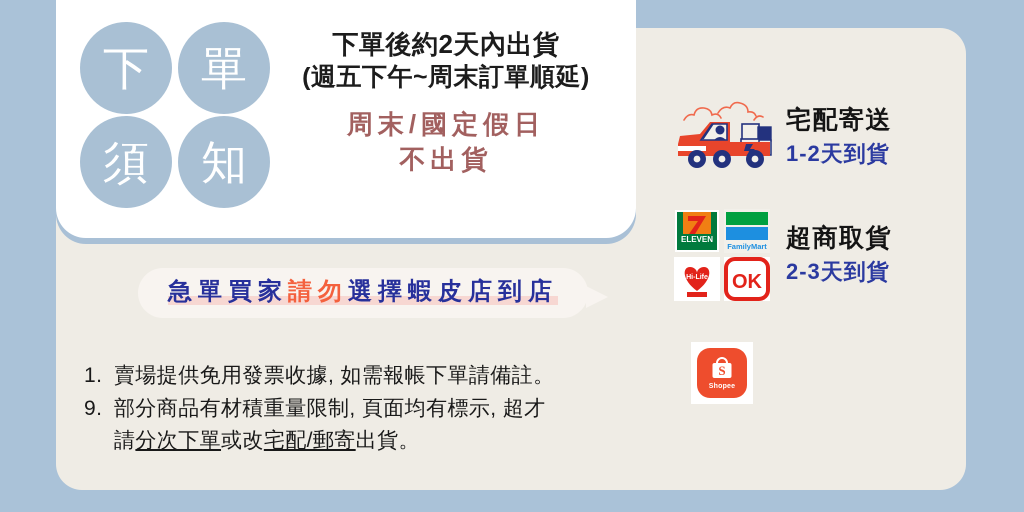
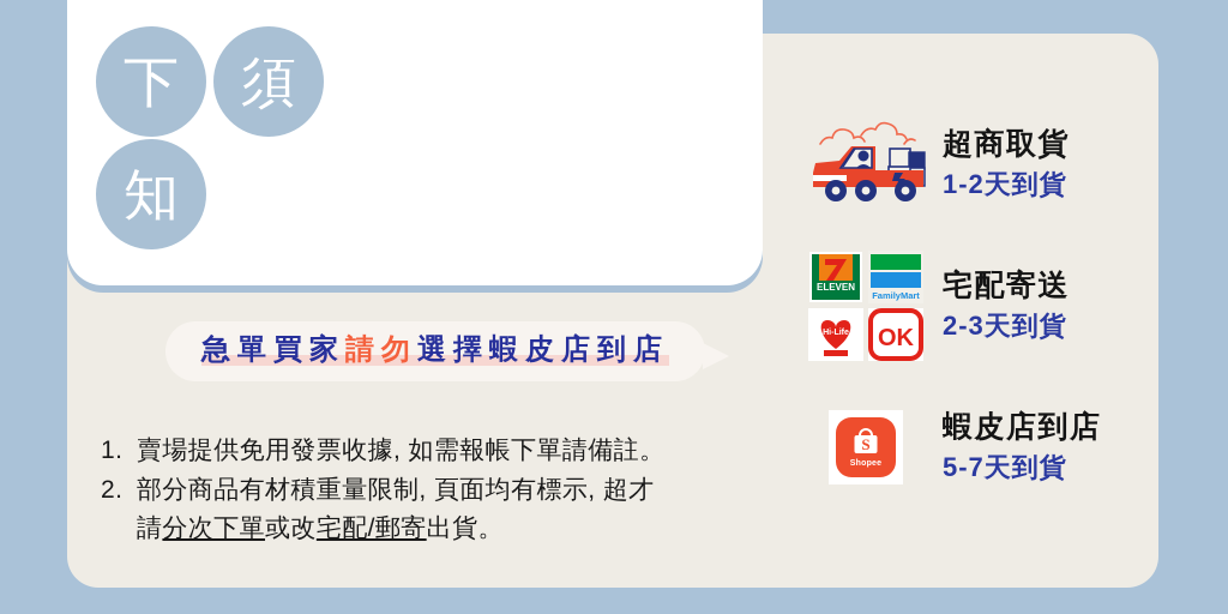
  下
- 單
  須
  知
- 下單後約2天內出貨
- (週五下午~周末訂單順延)
- 周末/國定假日
- 不出貨
  急單買家請勿選擇蝦皮店到店
  1.
  賣場提供免用發票收據, 如需報帳下單請備註。
- 9.
+ 2.
  部分商品有材積重量限制, 頁面均有標示, 超才
  請分次下單或改宅配/郵寄出貨。
- 宅配寄送
+ 超商取貨
  1-2天到貨
  ELEVEN
  FamilyMart
  OK
- 超商取貨
+ 宅配寄送
  2-3天到貨
  S
+ 蝦皮店到店
+ 5-7天到貨
